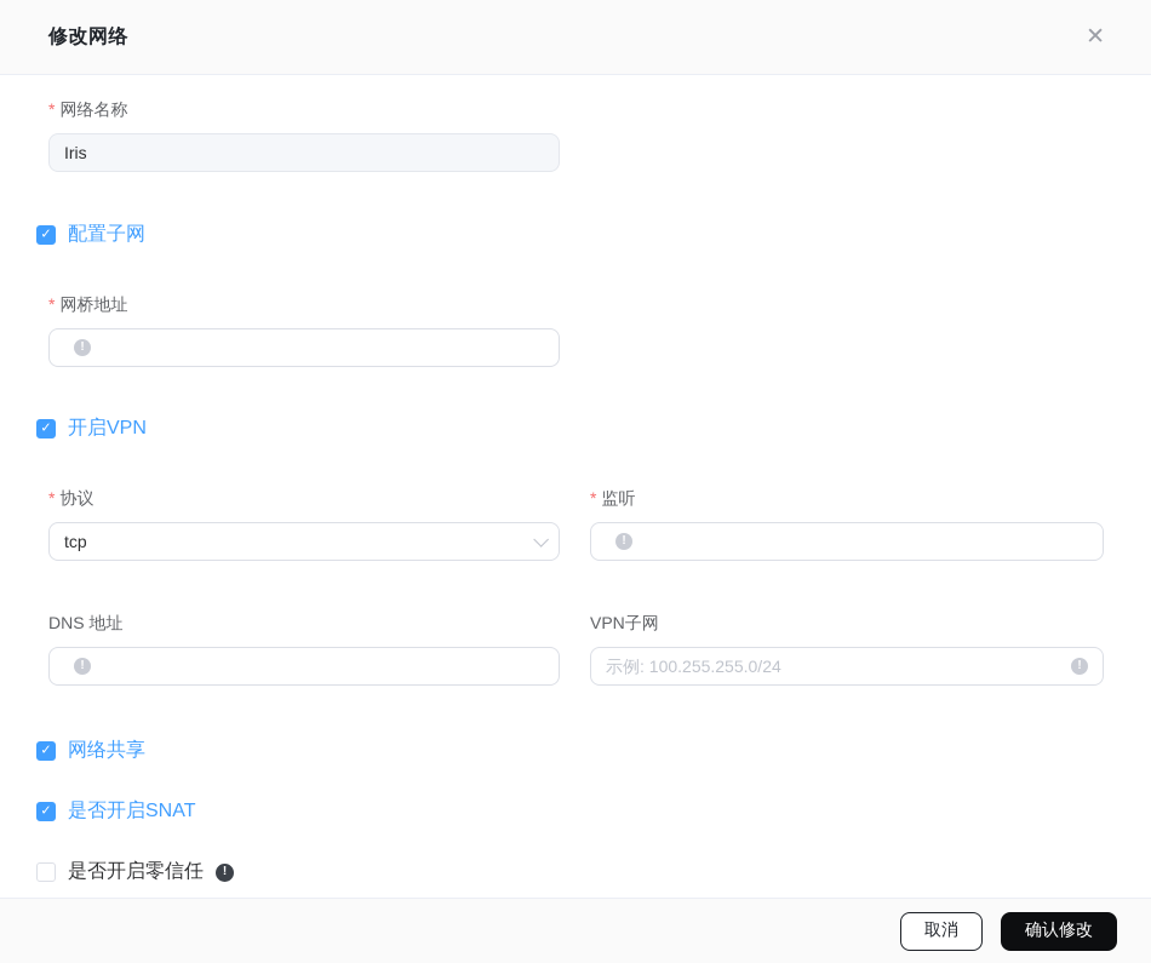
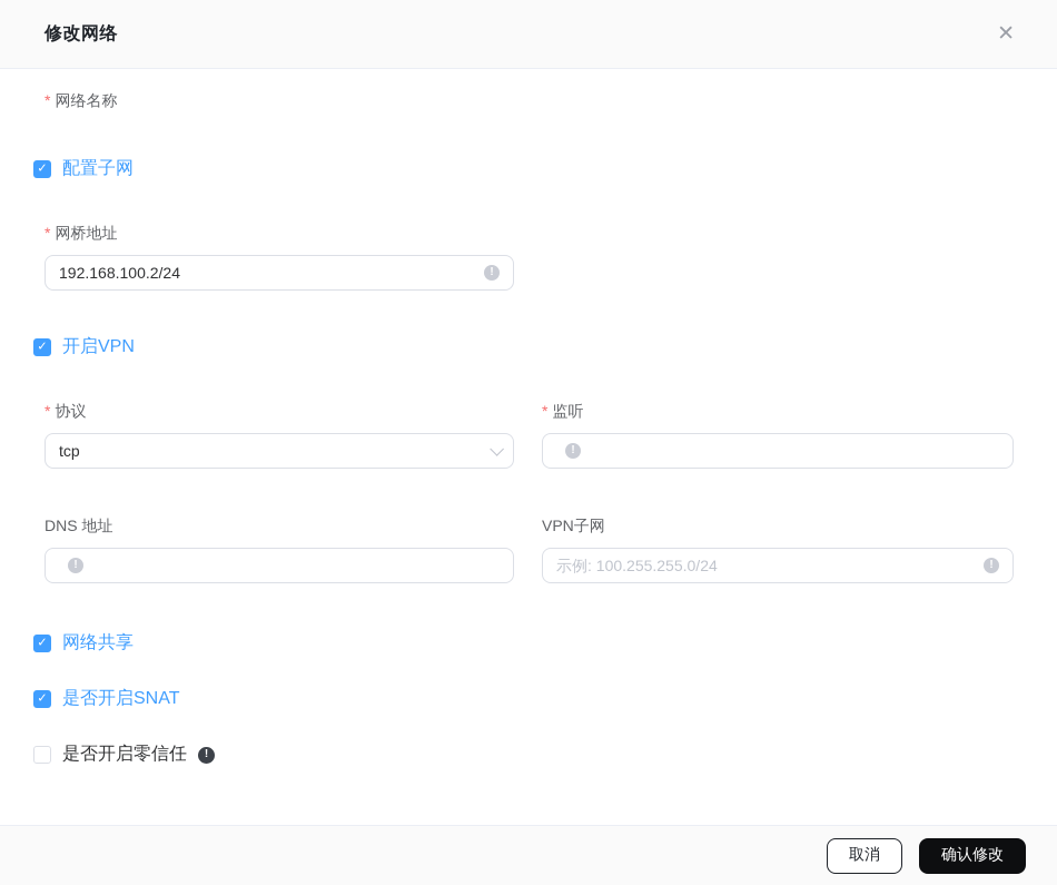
  修改网络
  ✕
  * 网络名称
- Iris
  ✓
  配置子网
  * 网桥地址
+ 192.168.100.2/24
  !
  ✓
  开启VPN
  * 协议
  tcp
  * 监听
  !
  DNS 地址
  !
  VPN子网
  示例: 100.255.255.0/24
  !
  ✓
  网络共享
  ✓
  是否开启SNAT
  是否开启零信任
  !
  取消
  确认修改
